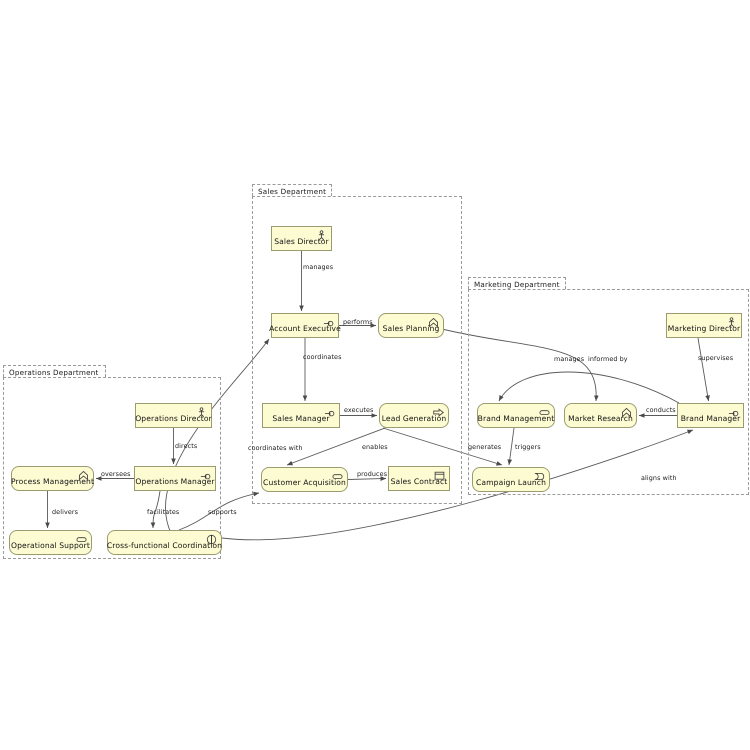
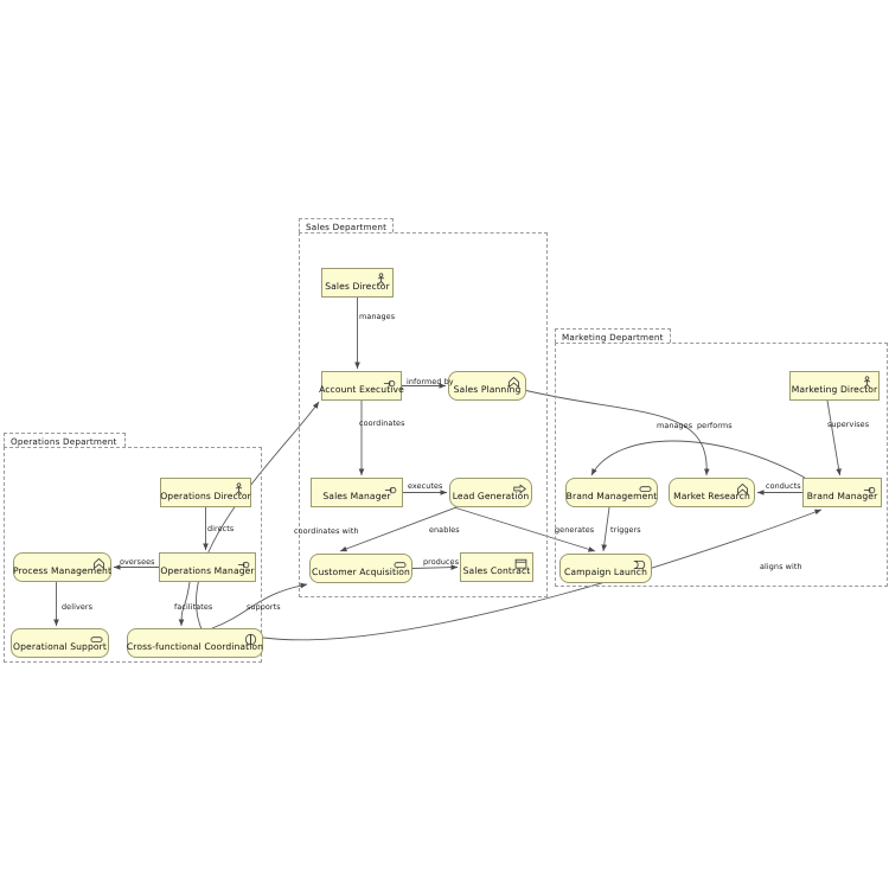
  Operations Department
  Sales Department
  Marketing Department
  Sales Director
  Account Executive
  Sales Planning
  Sales Manager
  Lead Generation
  Customer Acquisition
  Sales Contract
  Operations Director
  Operations Manager
  Process Management
  Operational Support
  Cross-functional Coordination
  Marketing Director
  Brand Management
  Market Research
  Brand Manager
  Campaign Launch
  manages
- performs
+ informed by
  coordinates
  executes
  enables
  produces
  directs
  oversees
  delivers
  facilitates
  supports
  coordinates with
  supervises
  manages
  conducts
- informed by
+ performs
  triggers
  generates
  aligns with
